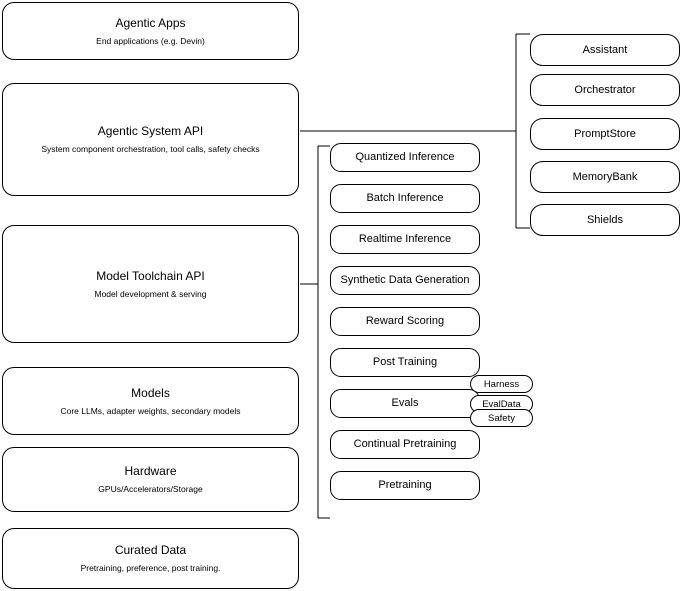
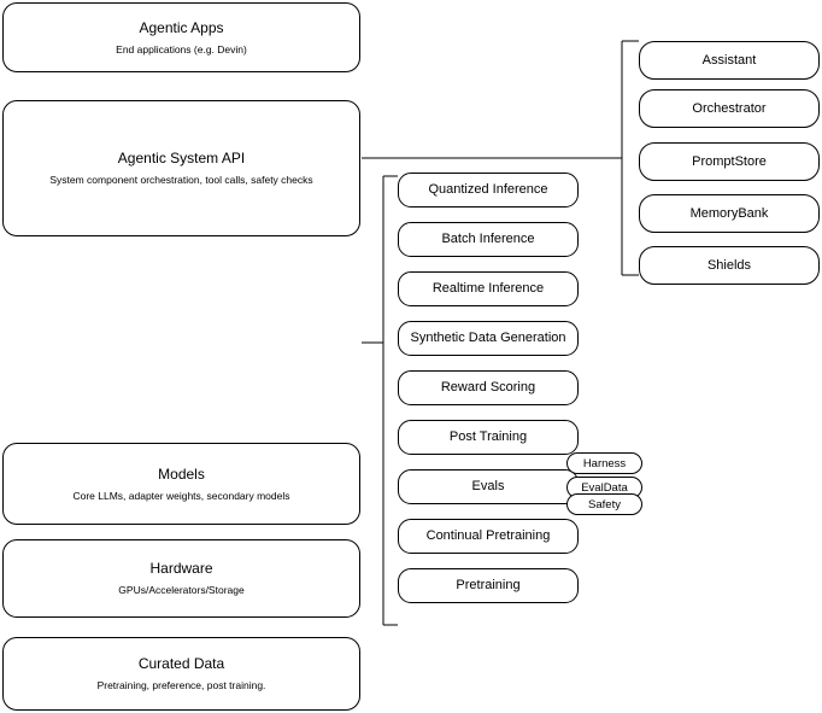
  Agentic Apps
  End applications (e.g. Devin)
  Agentic System API
  System component orchestration, tool calls, safety checks
- Model Toolchain API
- Model development & serving
  Models
  Core LLMs, adapter weights, secondary models
  Hardware
  GPUs/Accelerators/Storage
  Curated Data
  Pretraining, preference, post training.
  Assistant
  Orchestrator
  PromptStore
  MemoryBank
  Shields
  Quantized Inference
  Batch Inference
  Realtime Inference
  Synthetic Data Generation
  Reward Scoring
  Post Training
  Evals
  Continual Pretraining
  Pretraining
  Harness
  EvalData
  Safety
